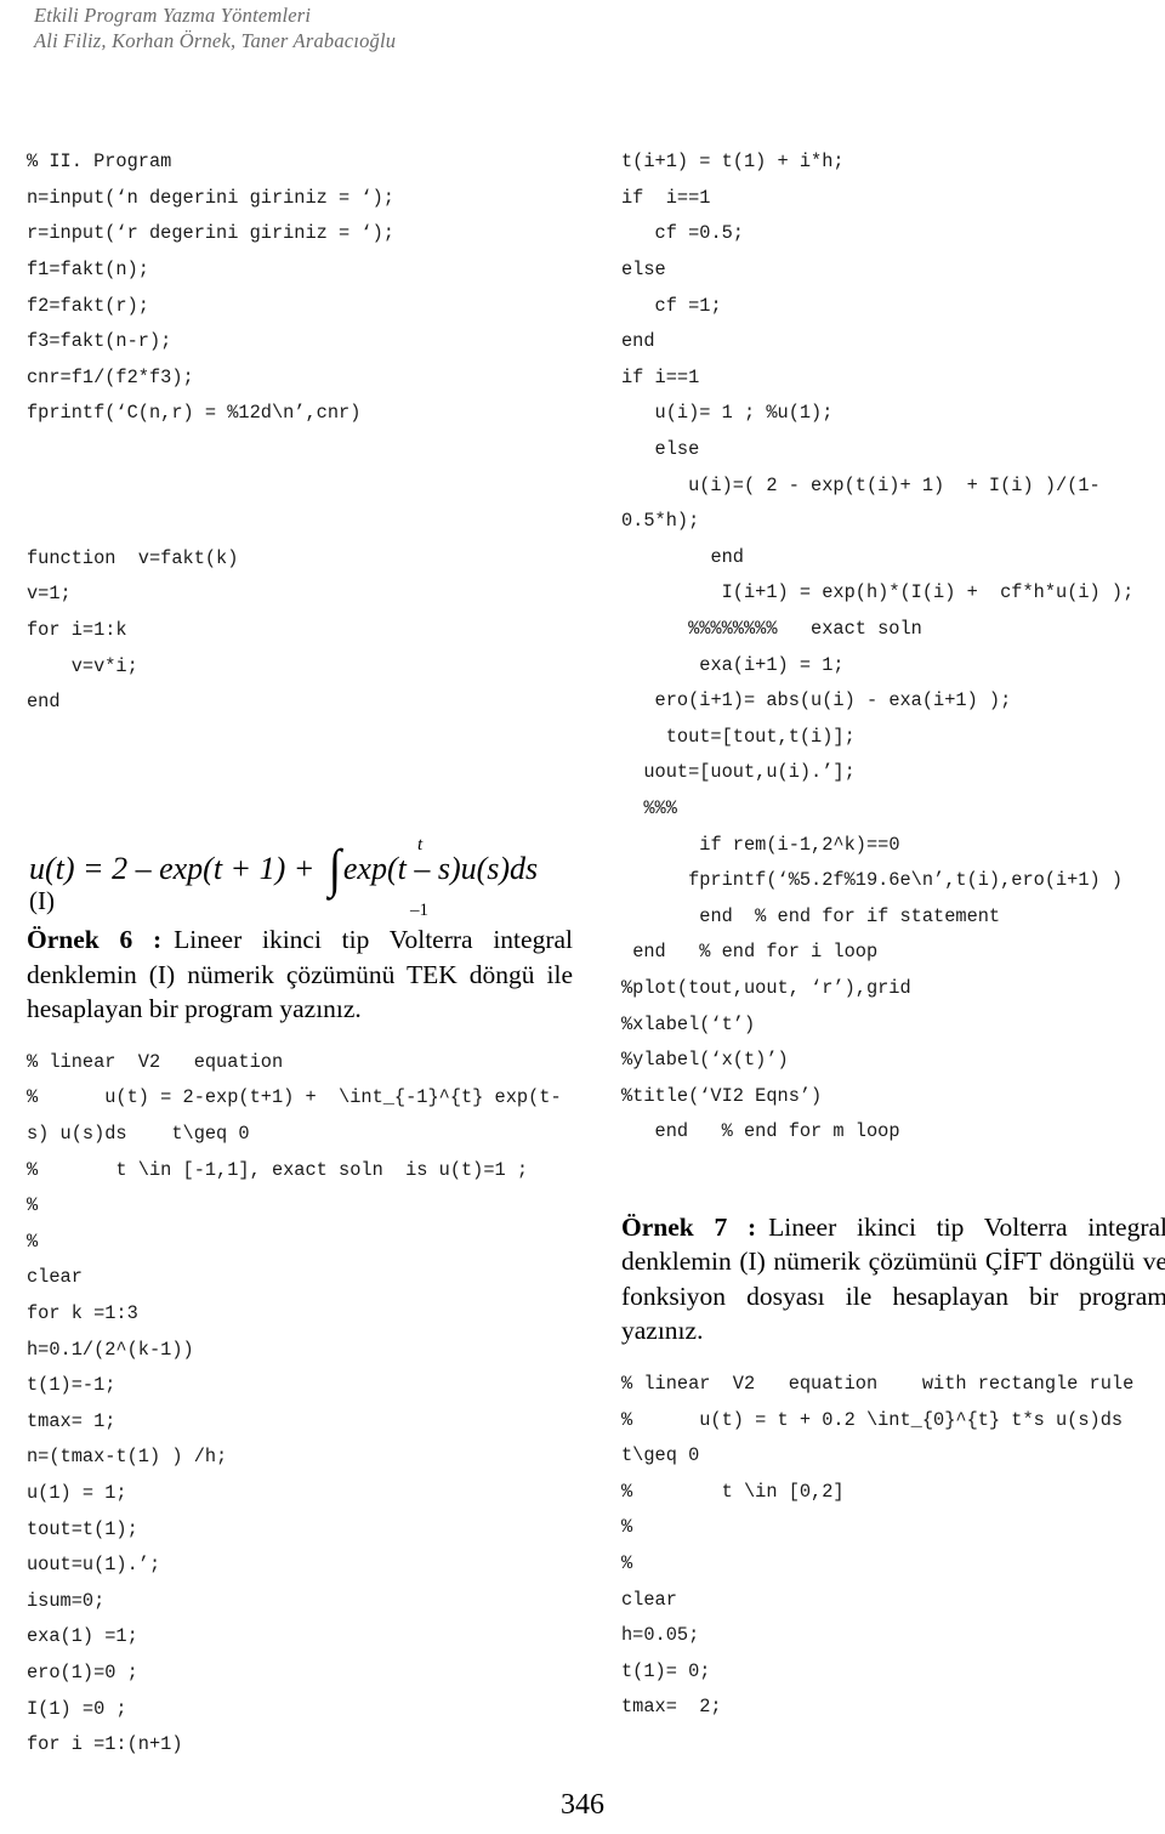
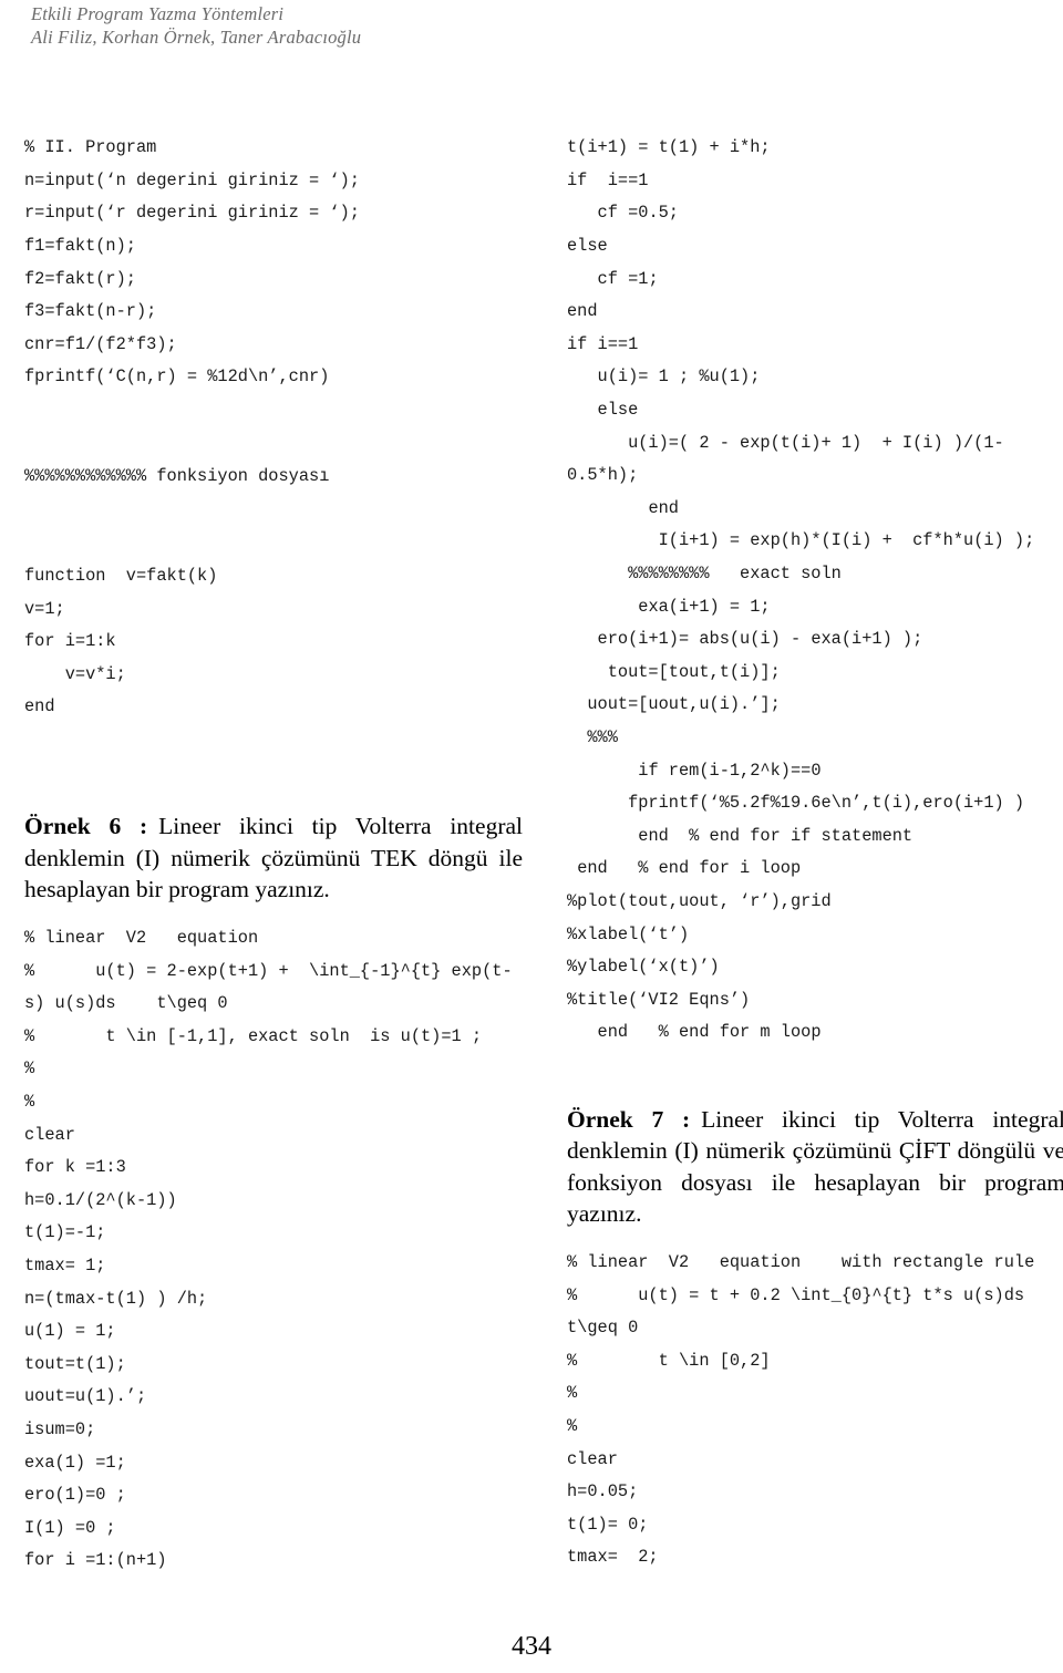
  Etkili Program Yazma Yöntemleri
  Ali Filiz, Korhan Örnek, Taner Arabacıoğlu
  % II. Program
  n=input(‘n degerini giriniz = ‘);
  r=input(‘r degerini giriniz = ‘);
  f1=fakt(n);
  f2=fakt(r);
  f3=fakt(n-r);
  cnr=f1/(f2*f3);
  fprintf(‘C(n,r) = %12d\n’,cnr)
+ %%%%%%%%%%%% fonksiyon dosyası
  function v=fakt(k)
  v=1;
  for i=1:k
  v=v*i;
  end
- t
- –1
- u(t) = 2 – exp(t + 1) + ∫exp(t – s)u(s)ds
- (I)
  Örnek 6 : Lineer ikinci tip Volterra integral denklemin (I) nümerik çözümünü TEK döngü ile hesaplayan bir program yazınız.
  % linear V2 equation
  % u(t) = 2-exp(t+1) + \int_{-1}^{t} exp(t-s) u(s)ds t\geq 0
  % t \in [-1,1], exact soln is u(t)=1 ;
  %
  %
  clear
  for k =1:3
  h=0.1/(2^(k-1))
  t(1)=-1;
  tmax= 1;
  n=(tmax-t(1) ) /h;
  u(1) = 1;
  tout=t(1);
  uout=u(1).’;
  isum=0;
  exa(1) =1;
  ero(1)=0 ;
  I(1) =0 ;
  for i =1:(n+1)
  t(i+1) = t(1) + i*h;
  if i==1
  cf =0.5;
  else
  cf =1;
  end
  if i==1
  u(i)= 1 ; %u(1);
  else
  u(i)=( 2 - exp(t(i)+ 1) + I(i) )/(1- 0.5*h);
  end
  I(i+1) = exp(h)*(I(i) + cf*h*u(i) );
  %%%%%%%% exact soln
  exa(i+1) = 1;
  ero(i+1)= abs(u(i) - exa(i+1) );
  tout=[tout,t(i)];
  uout=[uout,u(i).’];
  %%%
  if rem(i-1,2^k)==0
  fprintf(‘%5.2f%19.6e\n’,t(i),ero(i+1) )
  end % end for if statement
  end % end for i loop
  %plot(tout,uout, ‘r’),grid
  %xlabel(‘t’)
  %ylabel(‘x(t)’)
  %title(‘VI2 Eqns’)
  end % end for m loop
  Örnek 7 : Lineer ikinci tip Volterra integral denklemin (I) nümerik çözümünü ÇİFT döngülü ve fonksiyon dosyası ile hesaplayan bir program yazınız.
  % linear V2 equation with rectangle rule
  % u(t) = t + 0.2 \int_{0}^{t} t*s u(s)ds t\geq 0
  % t \in [0,2]
  %
  %
  clear
  h=0.05;
  t(1)= 0;
  tmax= 2;
- 346
+ 434
